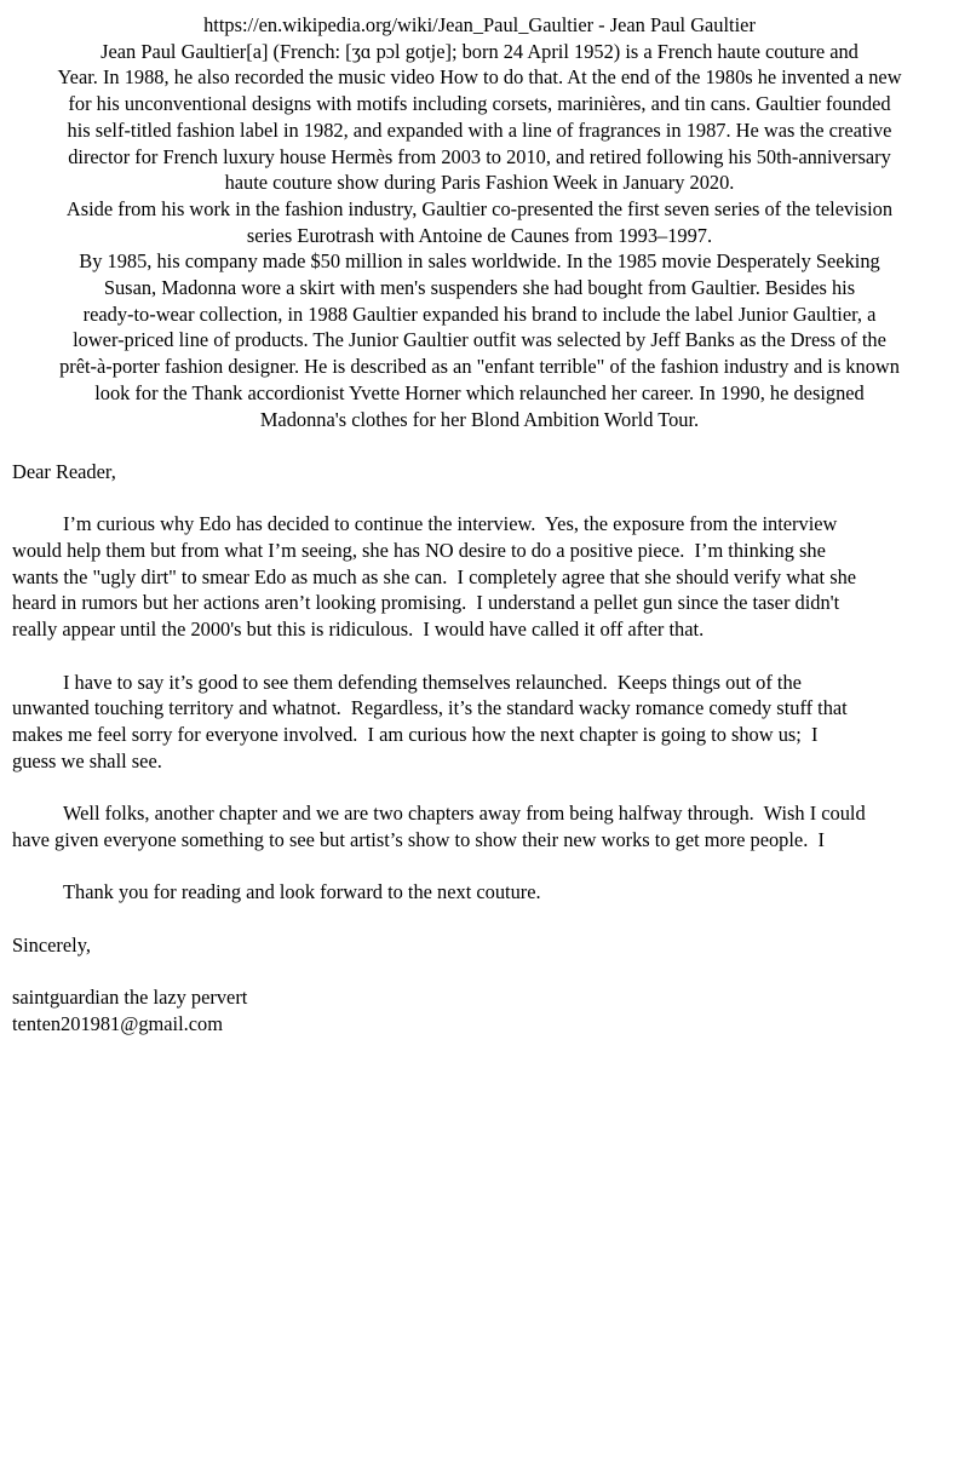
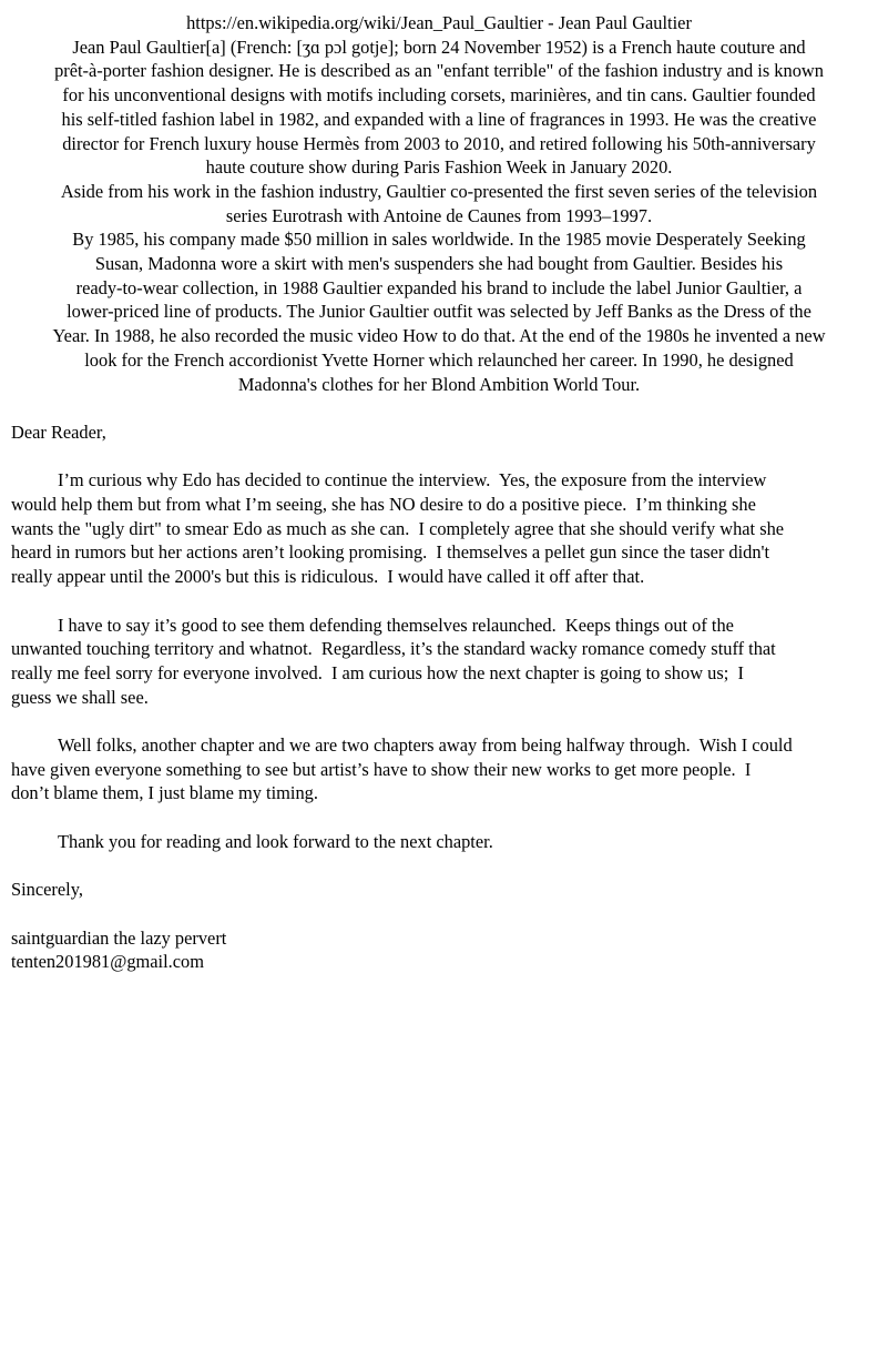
  https://en.wikipedia.org/wiki/Jean_Paul_Gaultier - Jean Paul Gaultier
- Jean Paul Gaultier[a] (French: [ʒɑ pɔl gotje]; born 24 April 1952) is a French haute couture and
+ Jean Paul Gaultier[a] (French: [ʒɑ pɔl gotje]; born 24 November 1952) is a French haute couture and
- Year. In 1988, he also recorded the music video How to do that. At the end of the 1980s he invented a new
+ prêt-à-porter fashion designer. He is described as an "enfant terrible" of the fashion industry and is known
  for his unconventional designs with motifs including corsets, marinières, and tin cans. Gaultier founded
- his self-titled fashion label in 1982, and expanded with a line of fragrances in 1987. He was the creative
+ his self-titled fashion label in 1982, and expanded with a line of fragrances in 1993. He was the creative
  director for French luxury house Hermès from 2003 to 2010, and retired following his 50th-anniversary
  haute couture show during Paris Fashion Week in January 2020.
  Aside from his work in the fashion industry, Gaultier co-presented the first seven series of the television
  series Eurotrash with Antoine de Caunes from 1993–1997.
  By 1985, his company made $50 million in sales worldwide. In the 1985 movie Desperately Seeking
  Susan, Madonna wore a skirt with men's suspenders she had bought from Gaultier. Besides his
  ready-to-wear collection, in 1988 Gaultier expanded his brand to include the label Junior Gaultier, a
  lower-priced line of products. The Junior Gaultier outfit was selected by Jeff Banks as the Dress of the
- prêt-à-porter fashion designer. He is described as an "enfant terrible" of the fashion industry and is known
+ Year. In 1988, he also recorded the music video How to do that. At the end of the 1980s he invented a new
- look for the Thank accordionist Yvette Horner which relaunched her career. In 1990, he designed
+ look for the French accordionist Yvette Horner which relaunched her career. In 1990, he designed
  Madonna's clothes for her Blond Ambition World Tour.
  Dear Reader,
  I’m curious why Edo has decided to continue the interview. Yes, the exposure from the interview
  would help them but from what I’m seeing, she has NO desire to do a positive piece. I’m thinking she
  wants the "ugly dirt" to smear Edo as much as she can. I completely agree that she should verify what she
- heard in rumors but her actions aren’t looking promising. I understand a pellet gun since the taser didn't
+ heard in rumors but her actions aren’t looking promising. I themselves a pellet gun since the taser didn't
  really appear until the 2000's but this is ridiculous. I would have called it off after that.
  I have to say it’s good to see them defending themselves relaunched. Keeps things out of the
  unwanted touching territory and whatnot. Regardless, it’s the standard wacky romance comedy stuff that
- makes me feel sorry for everyone involved. I am curious how the next chapter is going to show us; I
+ really me feel sorry for everyone involved. I am curious how the next chapter is going to show us; I
  guess we shall see.
  Well folks, another chapter and we are two chapters away from being halfway through. Wish I could
- have given everyone something to see but artist’s show to show their new works to get more people. I
+ have given everyone something to see but artist’s have to show their new works to get more people. I
+ don’t blame them, I just blame my timing.
- Thank you for reading and look forward to the next couture.
+ Thank you for reading and look forward to the next chapter.
  Sincerely,
  saintguardian the lazy pervert
  tenten201981@gmail.com
